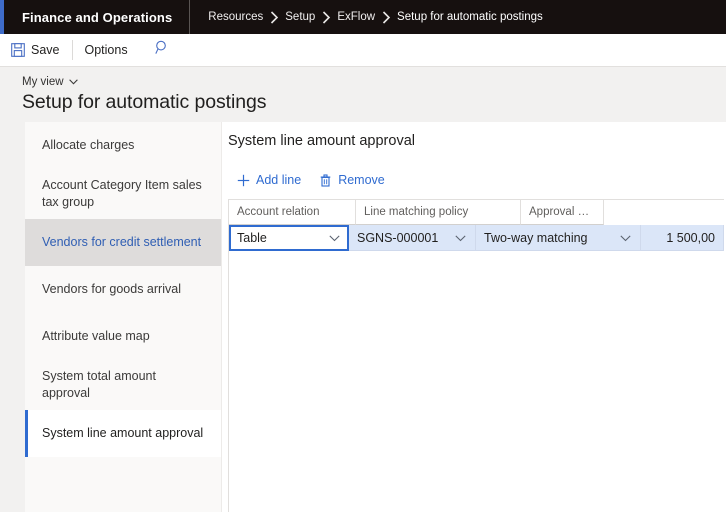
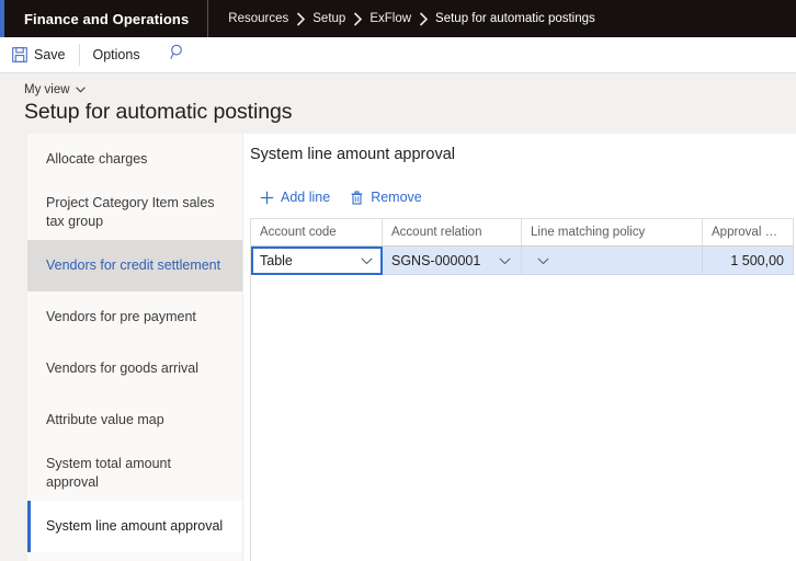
  Finance and Operations
  Resources
  Setup
  ExFlow
  Setup for automatic postings
  Save
  Options
  My view
  Setup for automatic postings
  Allocate charges
- Account Category Item sales tax group
+ Project Category Item sales tax group
  Vendors for credit settlement
+ Vendors for pre payment
  Vendors for goods arrival
  Attribute value map
  System total amount approval
  System line amount approval
  System line amount approval
  Add line
  Remove
+ Account code
  Account relation
  Line matching policy
  Approval amou
  Table
  SGNS-000001
- Two-way matching
  1 500,00
